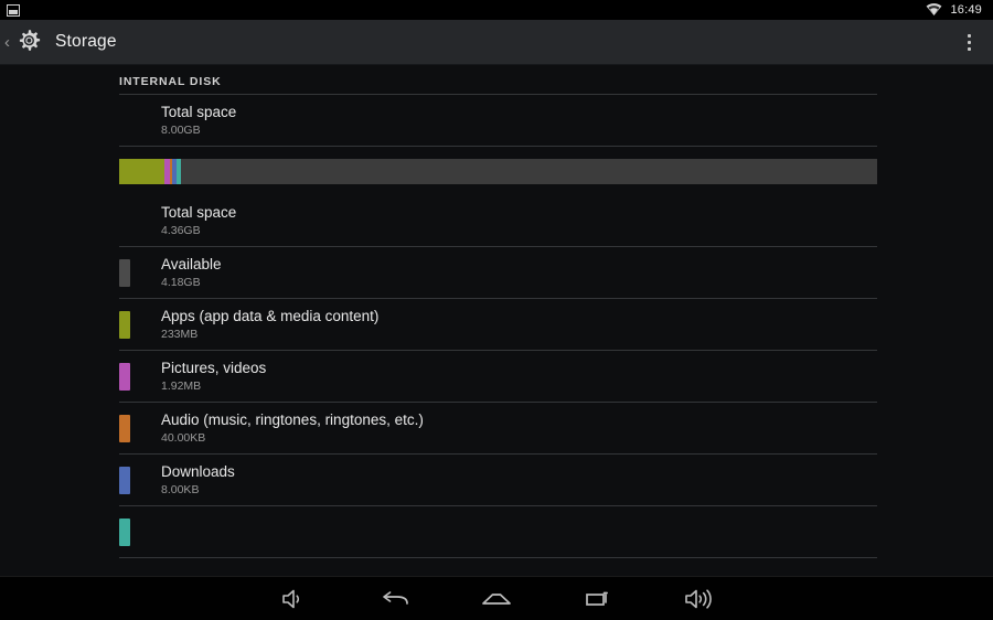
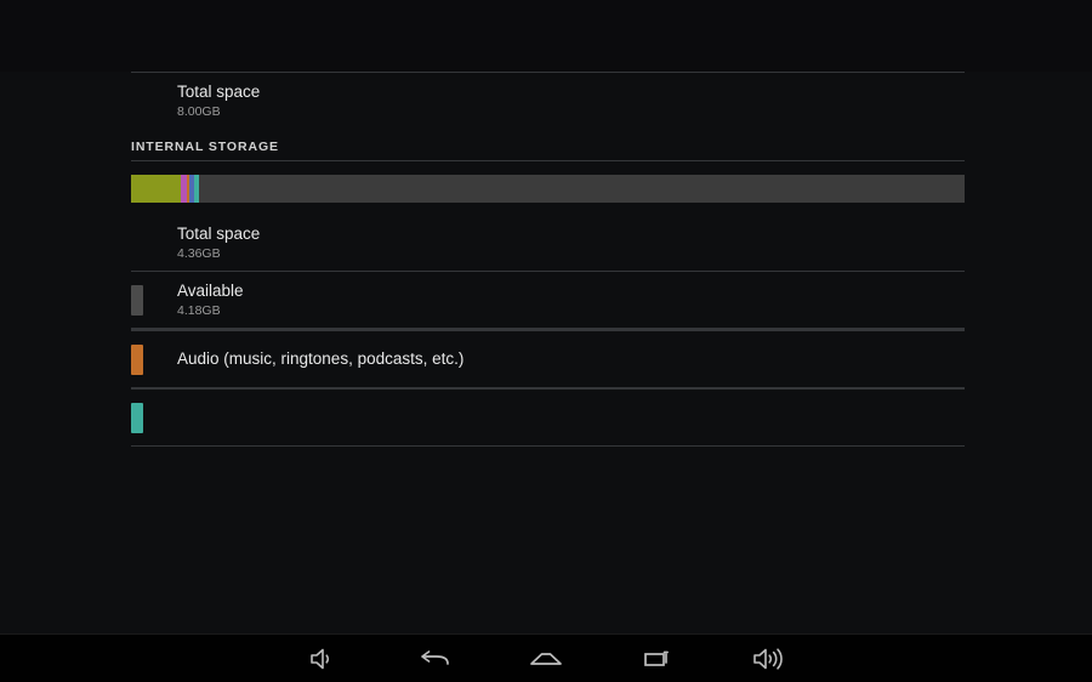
- 16:49
- ‹
- Storage
- INTERNAL DISK
  Total space
  8.00GB
+ INTERNAL STORAGE
  Total space
  4.36GB
  Available
  4.18GB
- Apps (app data & media content)
- 233MB
- Pictures, videos
- 1.92MB
- Audio (music, ringtones, ringtones, etc.)
+ Audio (music, ringtones, podcasts, etc.)
- 40.00KB
- Downloads
- 8.00KB
